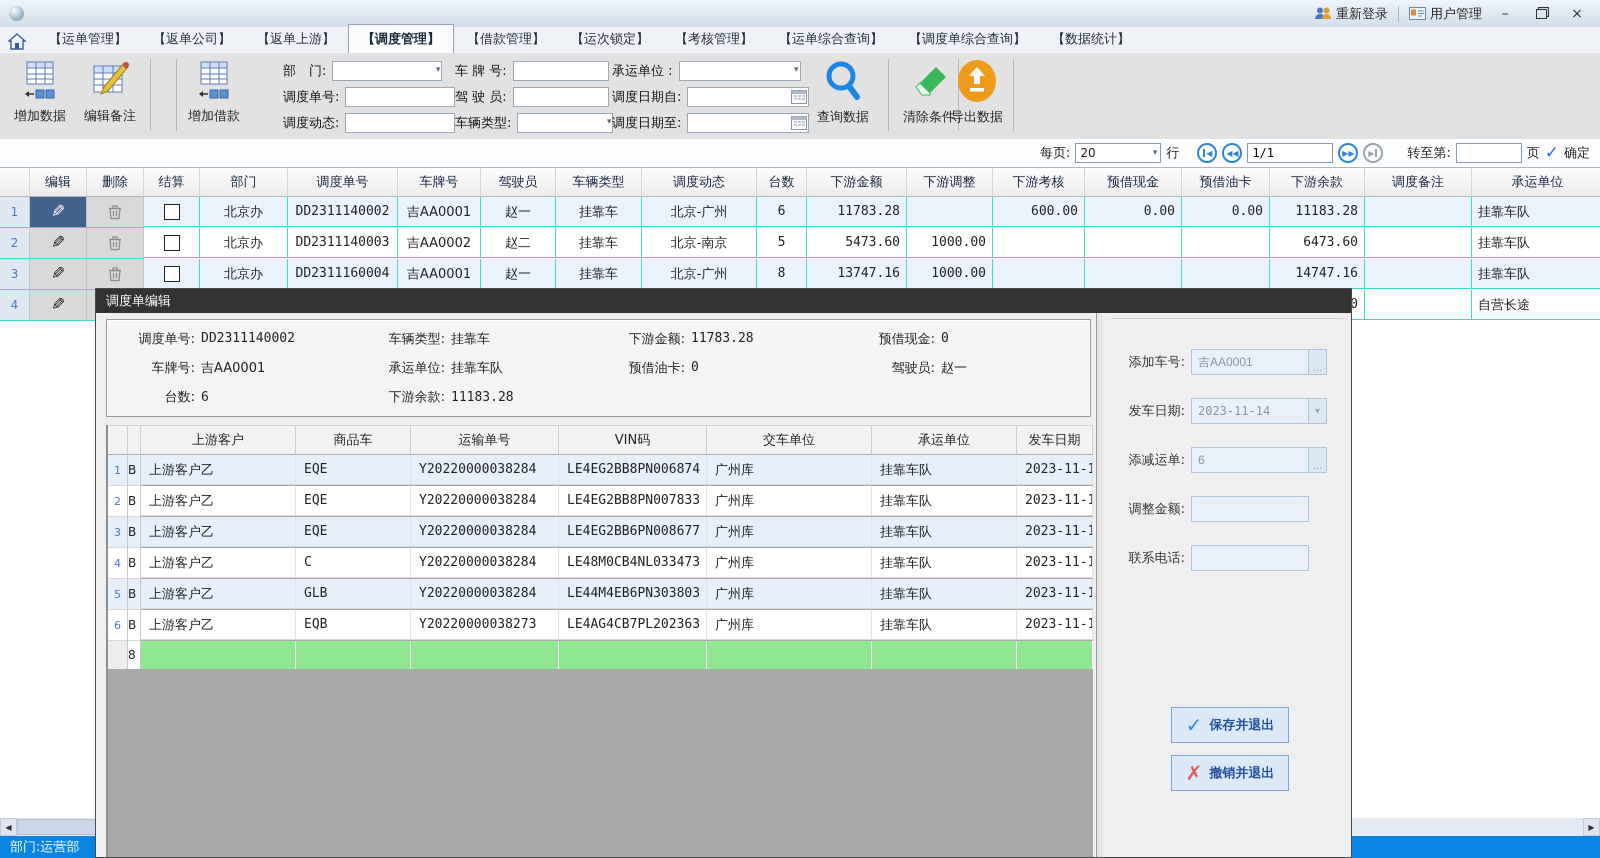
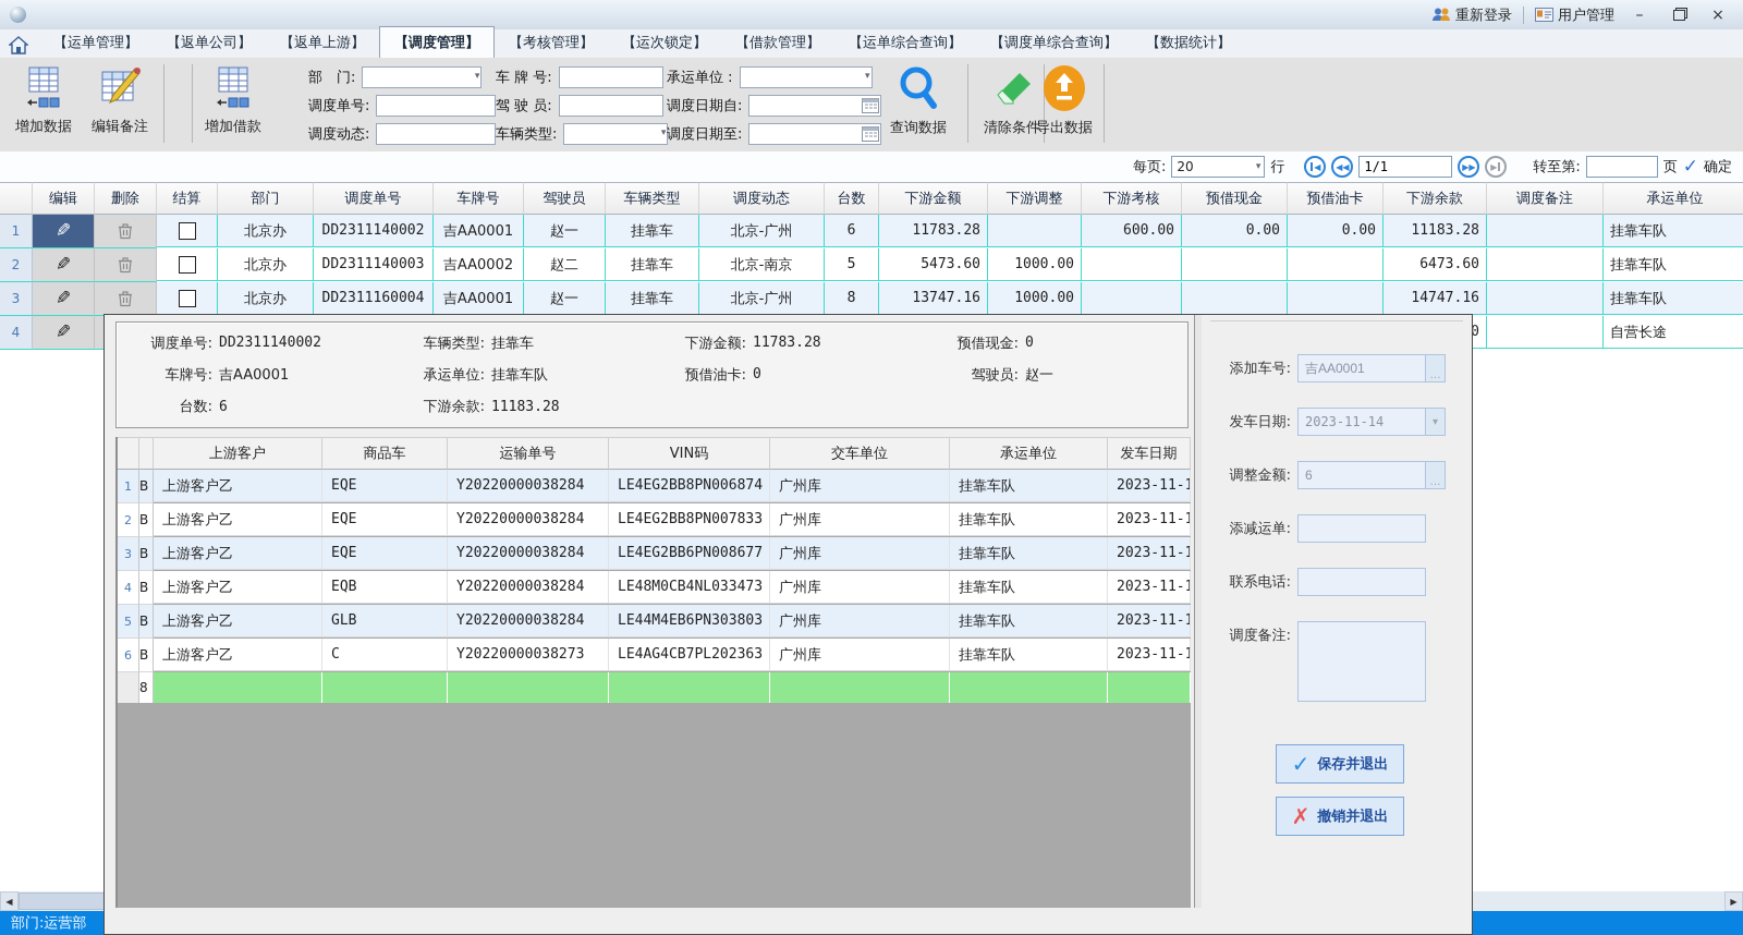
  重新登录
  用户管理
  –
  ×
  【运单管理】
  【返单公司】
  【返单上游】
  【调度管理】
- 【借款管理】
+ 【考核管理】
  【运次锁定】
- 【考核管理】
+ 【借款管理】
  【运单综合查询】
  【调度单综合查询】
  【数据统计】
  增加数据
  编辑备注
  增加借款
  部 门:
  ▾
  调度单号:
  调度动态:
  车 牌 号:
  驾 驶 员:
  车辆类型:
  ▾
  承运单位 :
  ▾
  调度日期自:
  调度日期至:
  查询数据
  清除条件
  导出数据
  每页:
  20
  ▾
  行
  ◀
  ◀
  ◀
  1/1
  ▶
  ▶
  ▶
  转至第:
  页
  ✓
  确定
  编辑
  删除
  结算
  部门
  调度单号
  车牌号
  驾驶员
  车辆类型
  调度动态
  台数
  下游金额
  下游调整
  下游考核
  预借现金
  预借油卡
  下游余款
  调度备注
  承运单位
  1
  北京办
  DD2311140002
  吉AA0001
  赵一
  挂靠车
  北京-广州
  6
  11783.28
  600.00
  0.00
  0.00
  11183.28
  挂靠车队
  2
  北京办
  DD2311140003
  吉AA0002
  赵二
  挂靠车
  北京-南京
  5
  5473.60
  1000.00
  6473.60
  挂靠车队
  3
  北京办
  DD2311160004
  吉AA0001
  赵一
  挂靠车
  北京-广州
  8
  13747.16
  1000.00
  14747.16
  挂靠车队
  4
  0
  自营长途
  ◀
  ▶
  部门:运营部
- 调度单编辑
  调度单号:
  DD2311140002
  车辆类型:
  挂靠车
  下游金额:
  11783.28
  预借现金:
  0
  车牌号:
  吉AA0001
  承运单位:
  挂靠车队
  预借油卡:
  0
  驾驶员:
  赵一
  台数:
  6
  下游余款:
  11183.28
  上游客户
  商品车
  运输单号
  VIN码
  交车单位
  承运单位
  发车日期
  1
  B
  上游客户乙
  EQE
  Y20220000038284
  LE4EG2BB8PN006874
  广州库
  挂靠车队
  2023-11-1
  2
  B
  上游客户乙
  EQE
  Y20220000038284
  LE4EG2BB8PN007833
  广州库
  挂靠车队
  2023-11-1
  3
  B
  上游客户乙
  EQE
  Y20220000038284
  LE4EG2BB6PN008677
  广州库
  挂靠车队
  2023-11-1
  4
  B
  上游客户乙
- C
+ EQB
  Y20220000038284
  LE48M0CB4NL033473
  广州库
  挂靠车队
  2023-11-1
  5
  B
  上游客户乙
  GLB
  Y20220000038284
  LE44M4EB6PN303803
  广州库
  挂靠车队
  2023-11-1
  6
  B
  上游客户乙
- EQB
+ C
  Y20220000038273
  LE4AG4CB7PL202363
  广州库
  挂靠车队
  2023-11-1
  8
  添加车号:
  吉AA0001
  …
  发车日期:
  2023-11-14
  ▾
- 添减运单:
+ 调整金额:
  6
  …
- 调整金额:
+ 添减运单:
  联系电话:
+ 调度备注:
  ✓
  保存并退出
  ✗
  撤销并退出
